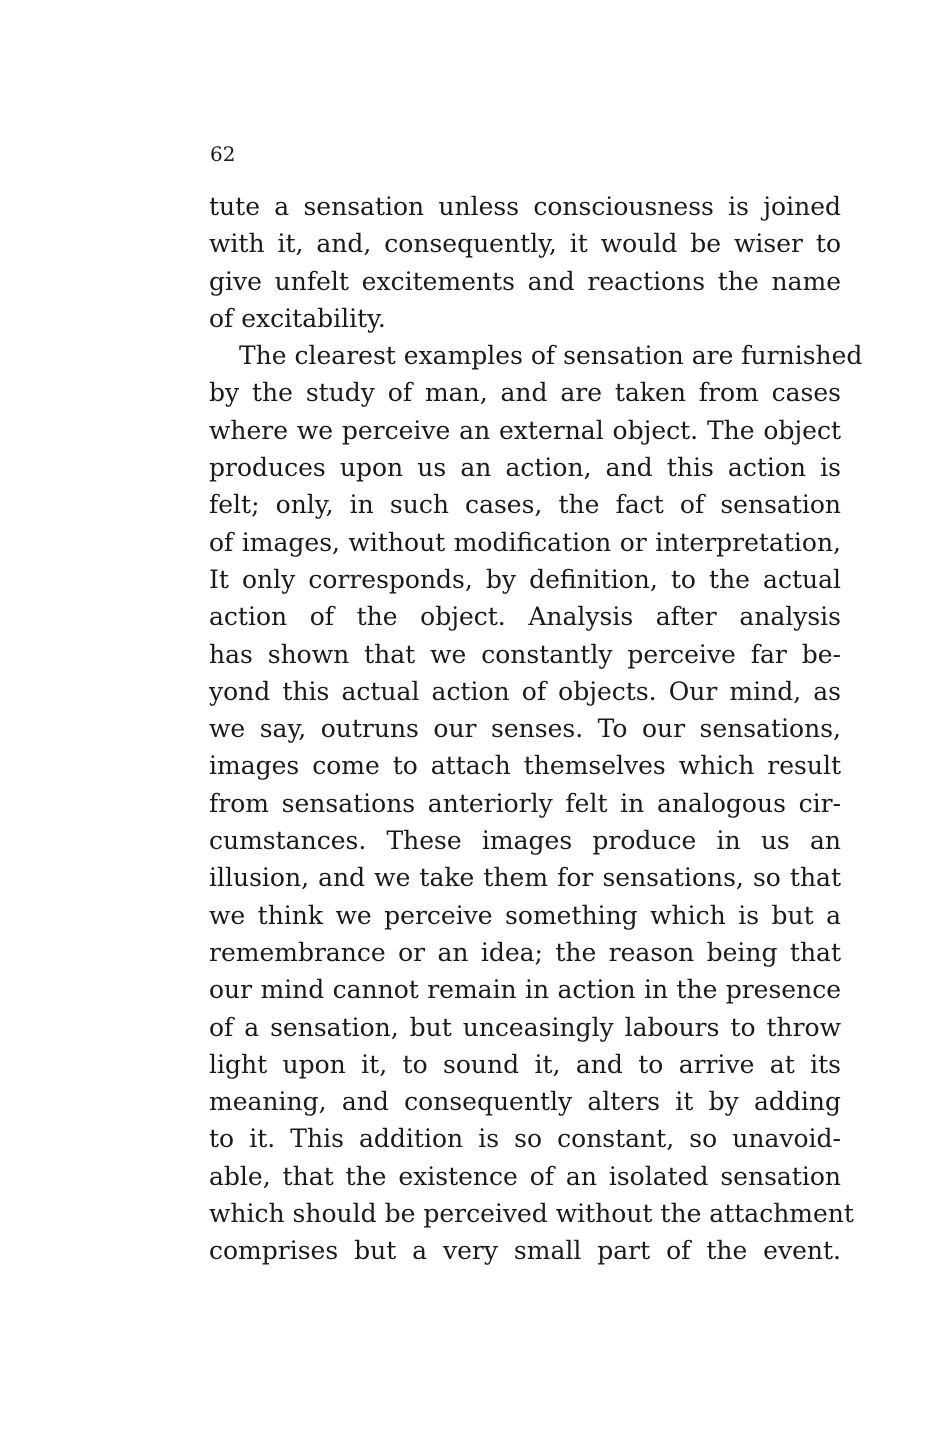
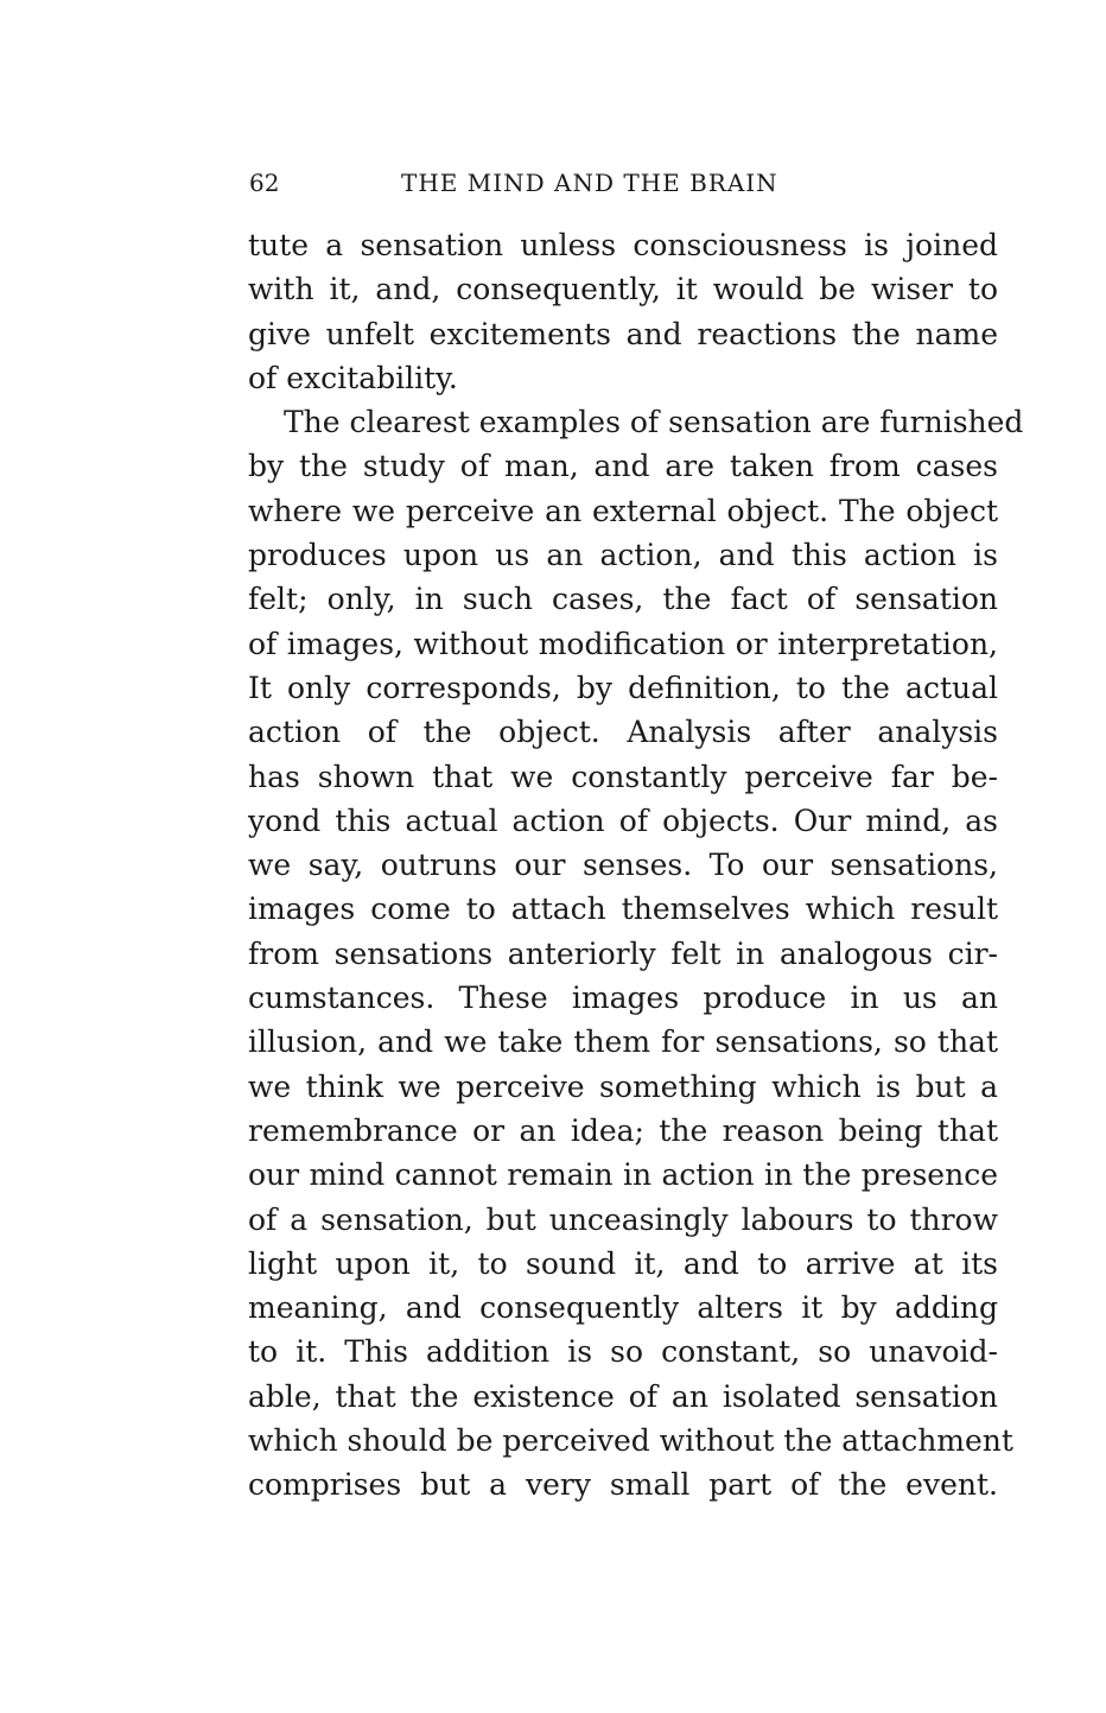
  62
+ THE MIND AND THE BRAIN
  tute a sensation unless consciousness is joined
  with it, and, consequently, it would be wiser to
  give unfelt excitements and reactions the name
  of excitability.
  The clearest examples of sensation are furnished
  by the study of man, and are taken from cases
  where we perceive an external object. The object
  produces upon us an action, and this action is
  felt; only, in such cases, the fact of sensation
  of images, without modification or interpretation,
  It only corresponds, by definition, to the actual
  action of the object. Analysis after analysis
  has shown that we constantly perceive far be-
  yond this actual action of objects. Our mind, as
  we say, outruns our senses. To our sensations,
  images come to attach themselves which result
  from sensations anteriorly felt in analogous cir-
  cumstances. These images produce in us an
  illusion, and we take them for sensations, so that
  we think we perceive something which is but a
  remembrance or an idea; the reason being that
  our mind cannot remain in action in the presence
  of a sensation, but unceasingly labours to throw
  light upon it, to sound it, and to arrive at its
  meaning, and consequently alters it by adding
  to it. This addition is so constant, so unavoid-
  able, that the existence of an isolated sensation
  which should be perceived without the attachment
  comprises but a very small part of the event.
